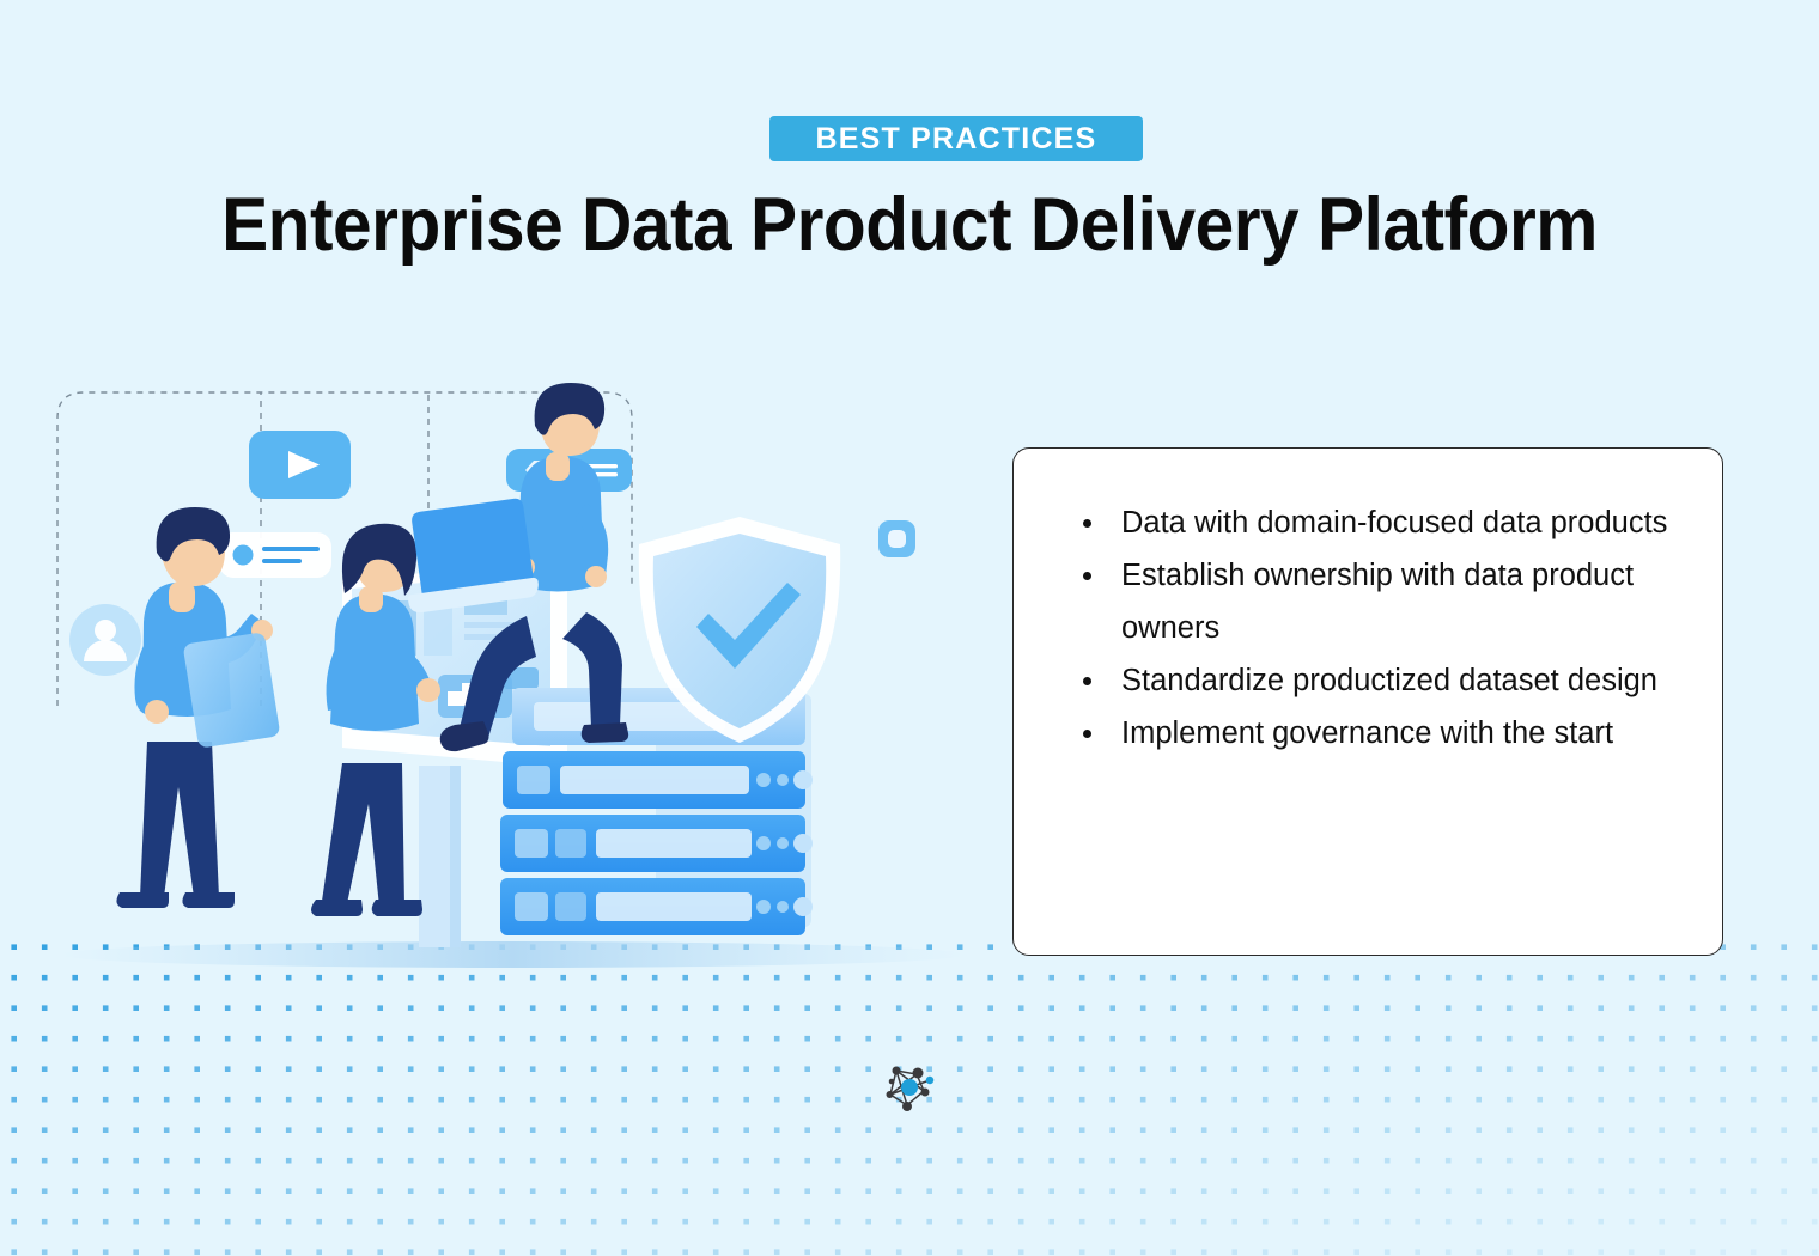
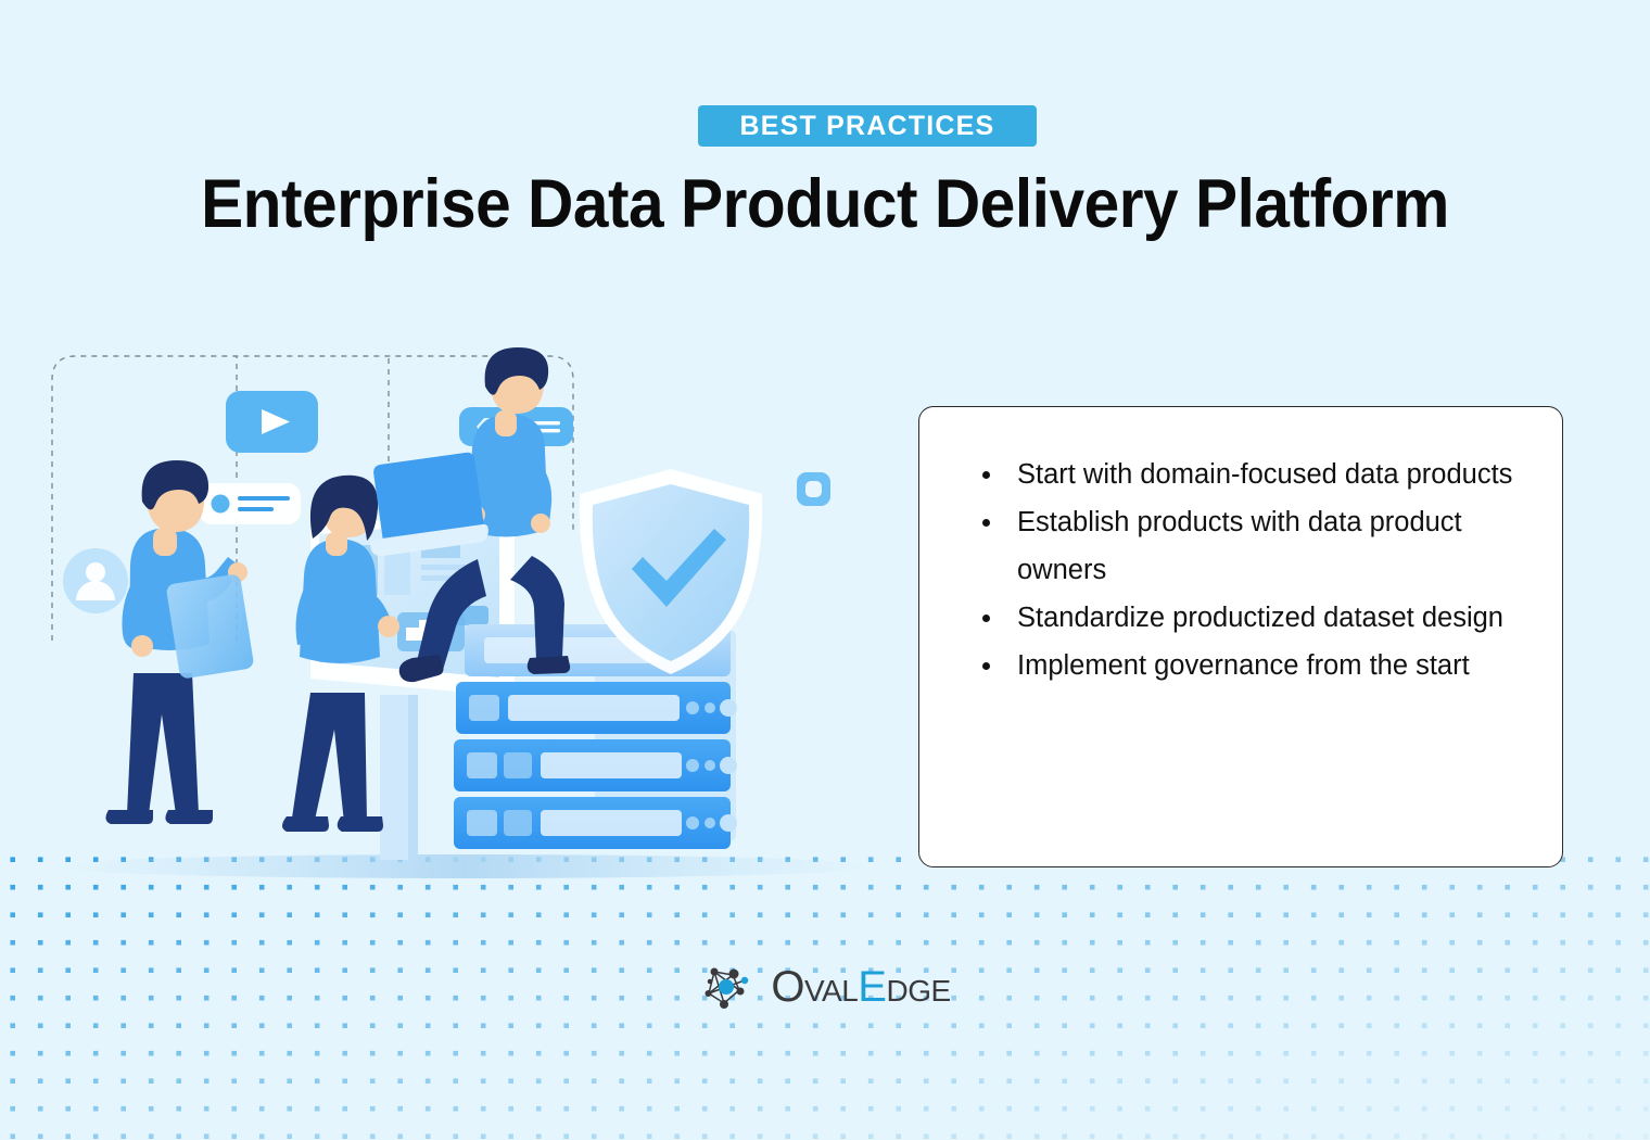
  BEST PRACTICES
  Enterprise Data Product Delivery Platform
- Data with domain-focused data products
+ Start with domain-focused data products
- Establish ownership with data product owners
+ Establish products with data product owners
  Standardize productized dataset design
- Implement governance with the start
+ Implement governance from the start
+ OvalEdge
